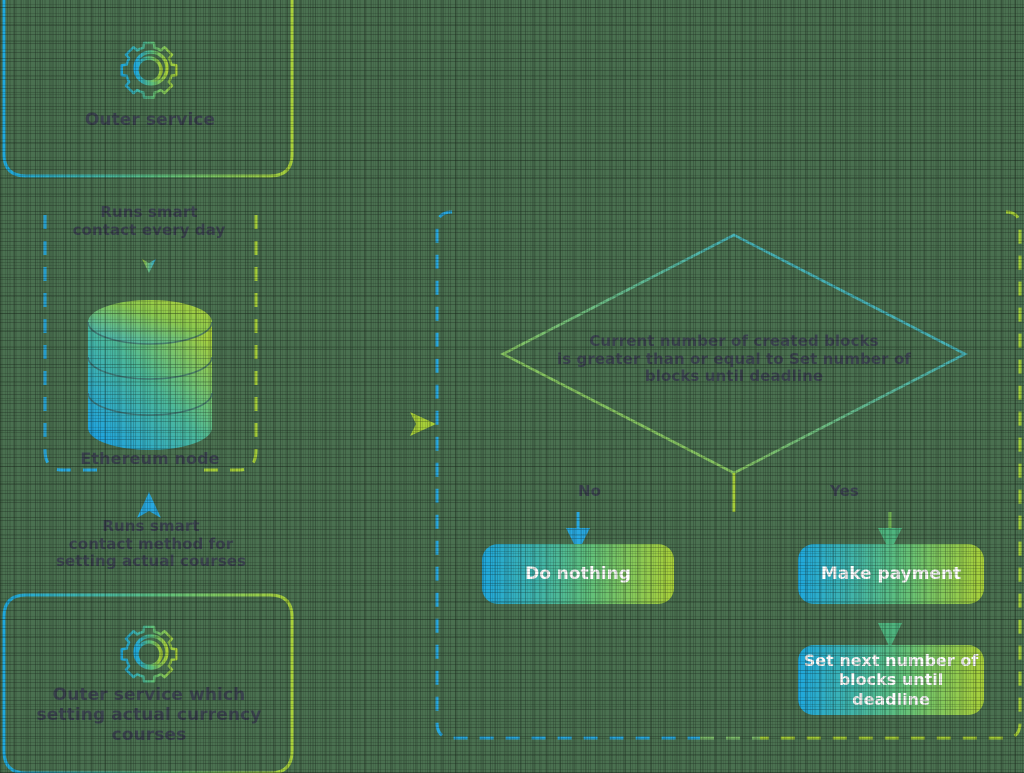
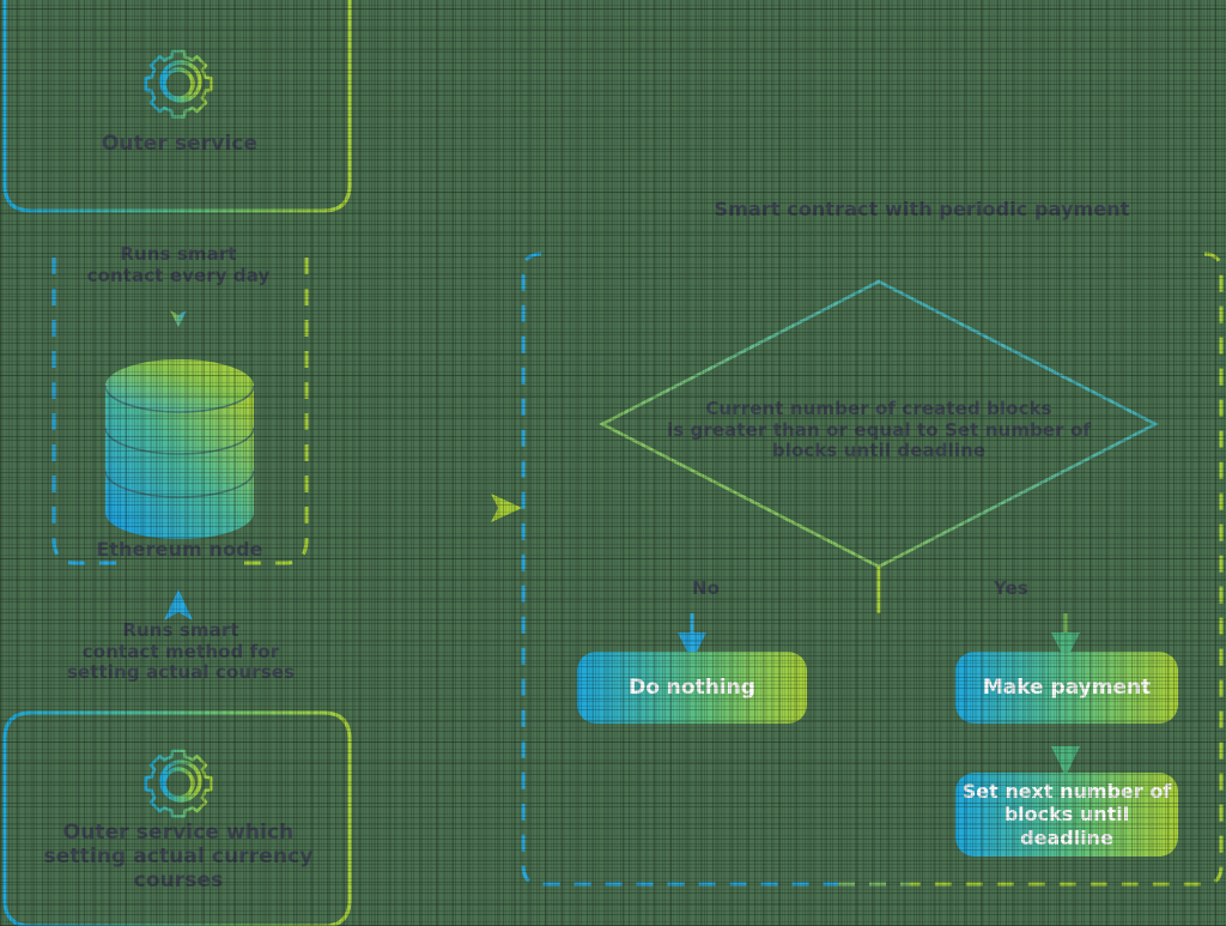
+ Smart contract with periodic payment
  Ethereum node
  Outer service
  Outer service which
  setting actual currency
  courses
  Current number of created blocks
  is greater than or equal to Set number of
  blocks until deadline
  Runs smart
  contact every day
  Runs smart
  contact method for
  setting actual courses
  No
  Yes
  Do nothing
  Make payment
  Set next number of
  blocks until deadline
